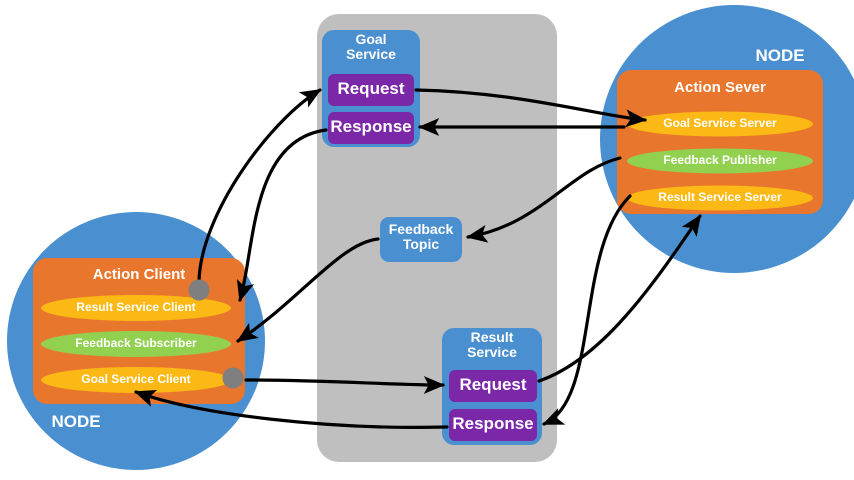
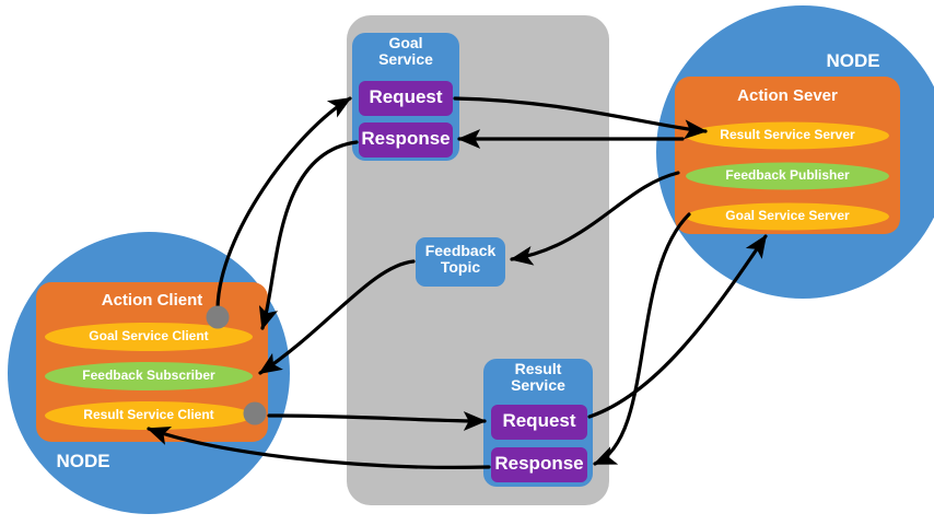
  Goal
  Service
  Request
  Response
  Feedback
  Topic
  Result
  Service
  Request
  Response
  NODE
  Action Client
- Result Service Client
+ Goal Service Client
  Feedback Subscriber
- Goal Service Client
+ Result Service Client
  NODE
  Action Sever
- Goal Service Server
+ Result Service Server
  Feedback Publisher
- Result Service Server
+ Goal Service Server
